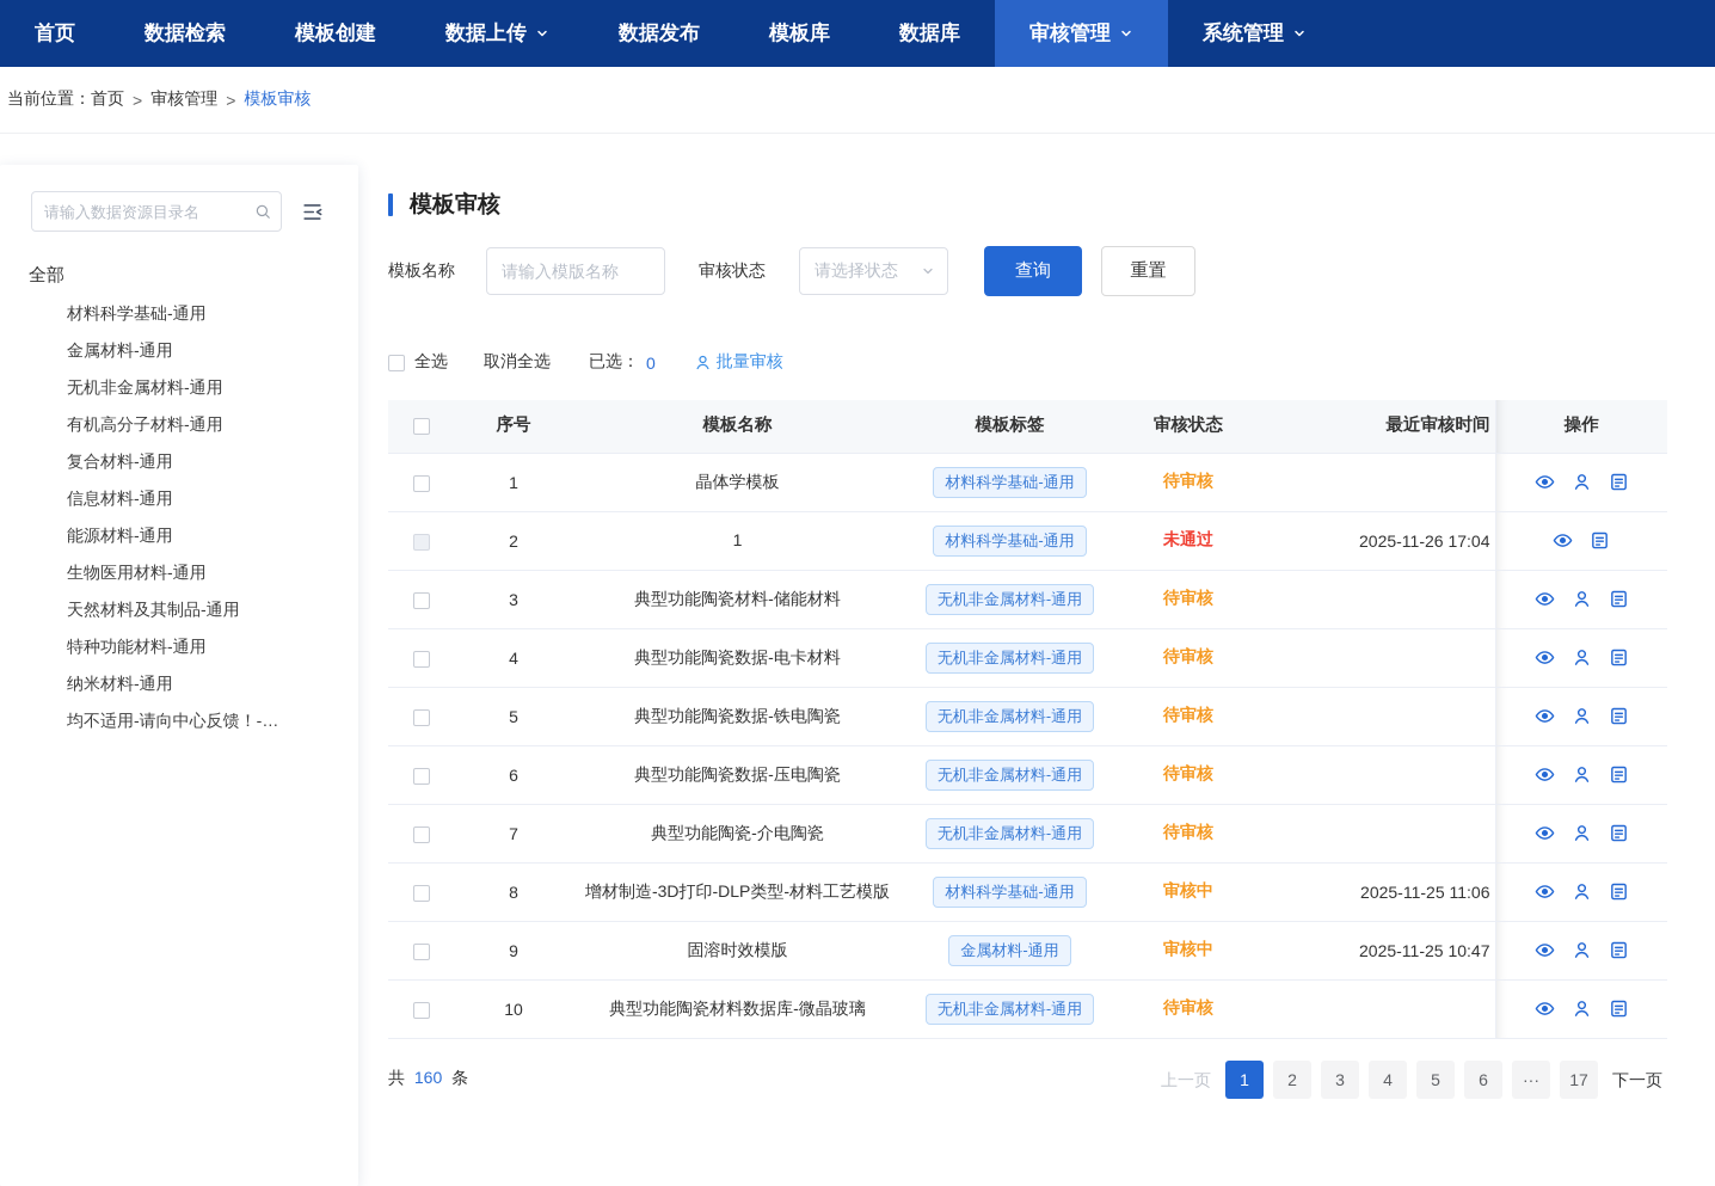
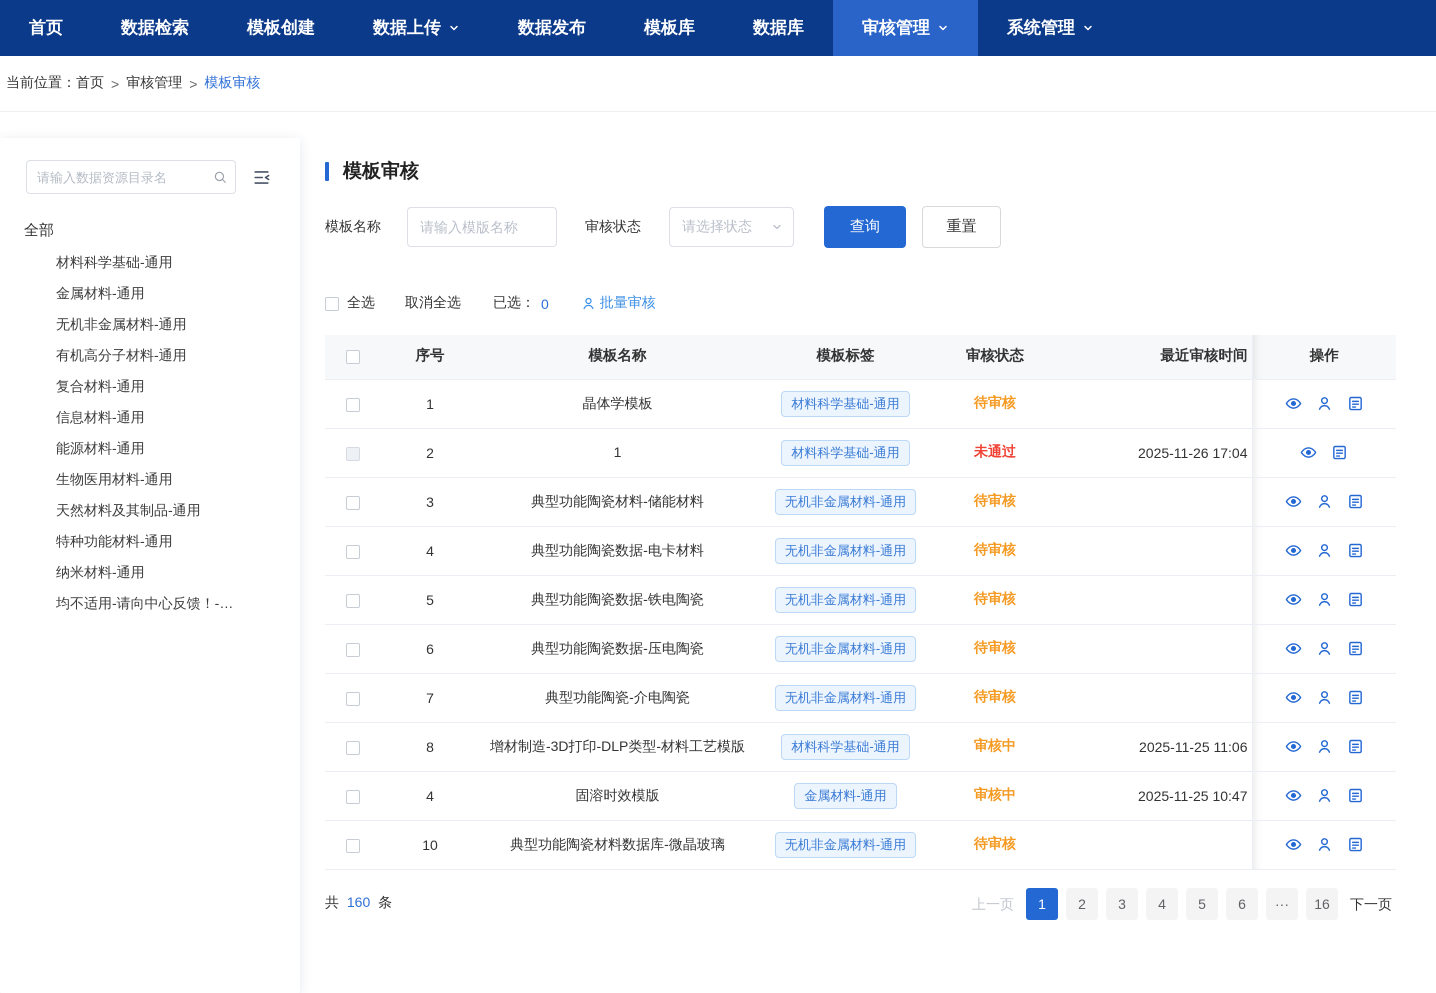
  首页
  数据检索
  模板创建
  数据上传
  数据发布
  模板库
  数据库
  审核管理
  系统管理
  当前位置：
  首页
  >
  审核管理
  >
  模板审核
  请输入数据资源目录名
  全部
  材料科学基础-通用
  金属材料-通用
  无机非金属材料-通用
  有机高分子材料-通用
  复合材料-通用
  信息材料-通用
  能源材料-通用
  生物医用材料-通用
  天然材料及其制品-通用
  特种功能材料-通用
  纳米材料-通用
  均不适用-请向中心反馈！-…
  模板审核
  模板名称
  请输入模版名称
  审核状态
  请选择状态
  查询
  重置
  全选
  取消全选
  已选：
  0
  批量审核
  	序号	模板名称	模板标签	审核状态	最近审核时间	操作
  	1	晶体学模板	材料科学基础-通用	待审核
  	2	1	材料科学基础-通用	未通过	2025-11-26 17:04
  	3	典型功能陶瓷材料-储能材料	无机非金属材料-通用	待审核
  	4	典型功能陶瓷数据-电卡材料	无机非金属材料-通用	待审核
  	5	典型功能陶瓷数据-铁电陶瓷	无机非金属材料-通用	待审核
  	6	典型功能陶瓷数据-压电陶瓷	无机非金属材料-通用	待审核
  	7	典型功能陶瓷-介电陶瓷	无机非金属材料-通用	待审核
  	8	增材制造-3D打印-DLP类型-材料工艺模版	材料科学基础-通用	审核中	2025-11-25 11:06
- 	9	固溶时效模版	金属材料-通用	审核中	2025-11-25 10:47
+ 	4	固溶时效模版	金属材料-通用	审核中	2025-11-25 10:47
  	10	典型功能陶瓷材料数据库-微晶玻璃	无机非金属材料-通用	待审核
  共 160 条
  上一页
  1
  2
  3
  4
  5
  6
  ···
- 17
+ 16
  下一页
